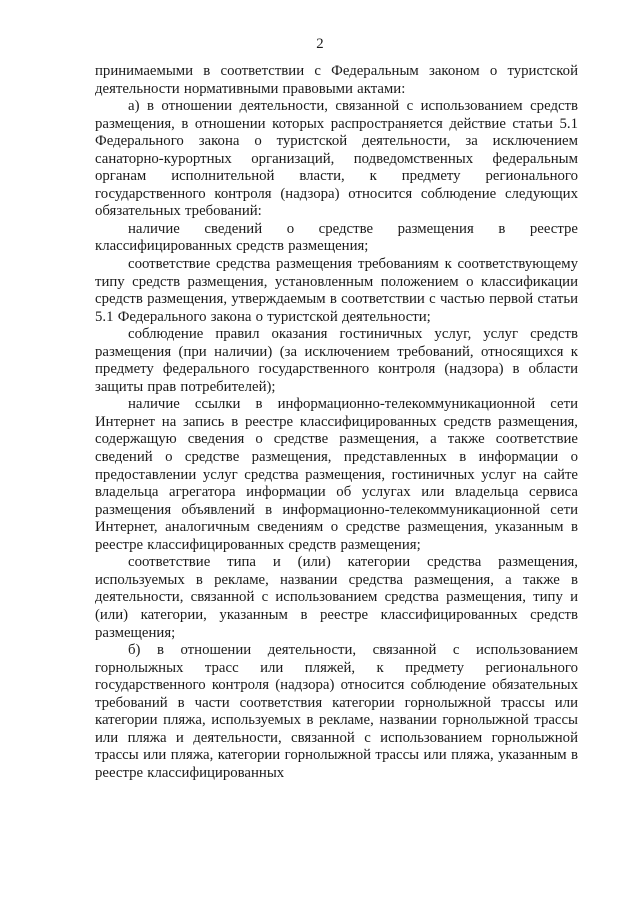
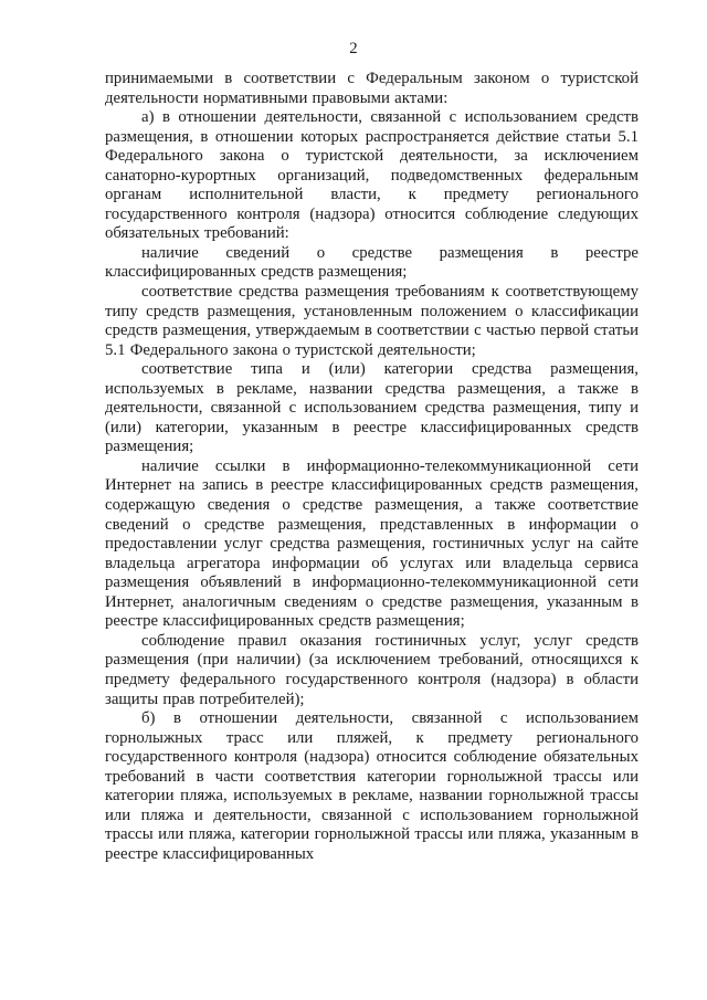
  2
  принимаемыми в соответствии с Федеральным законом о туристской деятельности нормативными правовыми актами:
  а) в отношении деятельности, связанной с использованием средств размещения, в отношении которых распространяется действие статьи 5.1 Федерального закона о туристской деятельности, за исключением санаторно-курортных организаций, подведомственных федеральным органам исполнительной власти, к предмету регионального государственного контроля (надзора) относится соблюдение следующих обязательных требований:
  наличие сведений о средстве размещения в реестре классифицированных средств размещения;
  соответствие средства размещения требованиям к соответствующему типу средств размещения, установленным положением о классификации средств размещения, утверждаемым в соответствии с частью первой статьи 5.1 Федерального закона о туристской деятельности;
- соблюдение правил оказания гостиничных услуг, услуг средств размещения (при наличии) (за исключением требований, относящихся к предмету федерального государственного контроля (надзора) в области защиты прав потребителей);
+ соответствие типа и (или) категории средства размещения, используемых в рекламе, названии средства размещения, а также в деятельности, связанной с использованием средства размещения, типу и (или) категории, указанным в реестре классифицированных средств размещения;
  наличие ссылки в информационно-телекоммуникационной сети Интернет на запись в реестре классифицированных средств размещения, содержащую сведения о средстве размещения, а также соответствие сведений о средстве размещения, представленных в информации о предоставлении услуг средства размещения, гостиничных услуг на сайте владельца агрегатора информации об услугах или владельца сервиса размещения объявлений в информационно-телекоммуникационной сети Интернет, аналогичным сведениям о средстве размещения, указанным в реестре классифицированных средств размещения;
- соответствие типа и (или) категории средства размещения, используемых в рекламе, названии средства размещения, а также в деятельности, связанной с использованием средства размещения, типу и (или) категории, указанным в реестре классифицированных средств размещения;
+ соблюдение правил оказания гостиничных услуг, услуг средств размещения (при наличии) (за исключением требований, относящихся к предмету федерального государственного контроля (надзора) в области защиты прав потребителей);
  б) в отношении деятельности, связанной с использованием горнолыжных трасс или пляжей, к предмету регионального государственного контроля (надзора) относится соблюдение обязательных требований в части соответствия категории горнолыжной трассы или категории пляжа, используемых в рекламе, названии горнолыжной трассы или пляжа и деятельности, связанной с использованием горнолыжной трассы или пляжа, категории горнолыжной трассы или пляжа, указанным в реестре классифицированных
